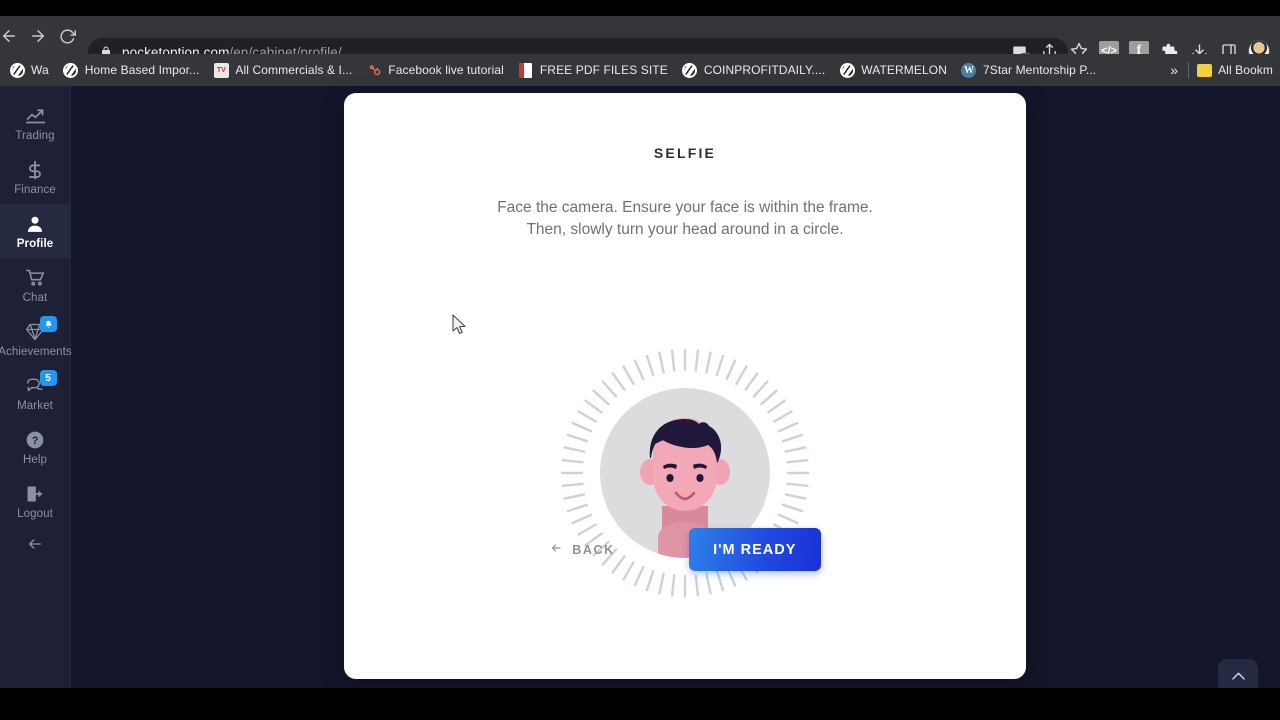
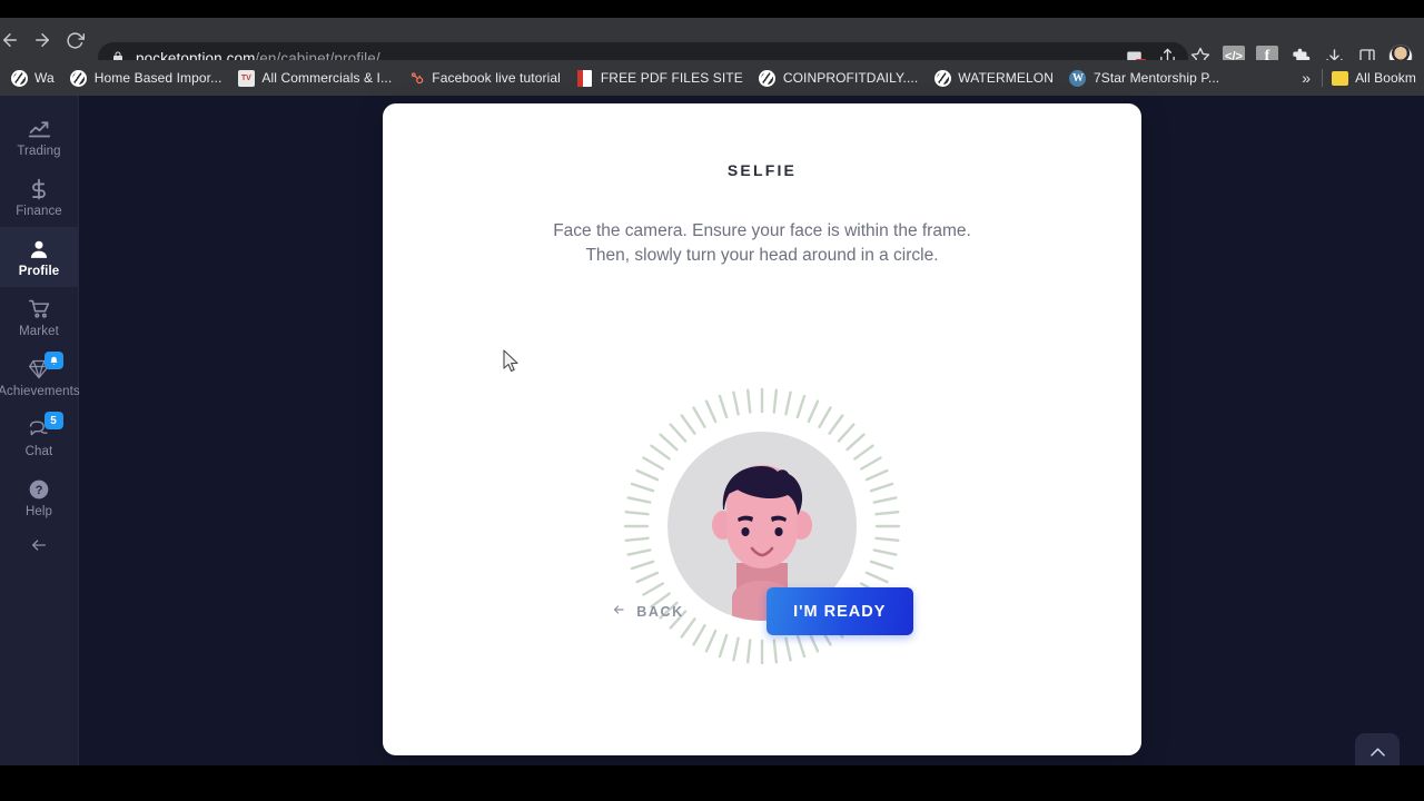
  pocketoption.com/en/cabinet/profile/
  </>
  f
  Wa
  Home Based Impor...
  All Commercials & I...
  Facebook live tutorial
  FREE PDF FILES SITE
  COINPROFITDAILY....
  WATERMELON
  W
  7Star Mentorship P...
  »
  All Bookm
  Trading
  Finance
  Profile
- Chat
+ Market
  Achievements
  5
- Market
+ Chat
  ?
  Help
- Logout
  SELFIE
  Face the camera. Ensure your face is within the frame.
  Then, slowly turn your head around in a circle.
  BACK
  I'M READY
